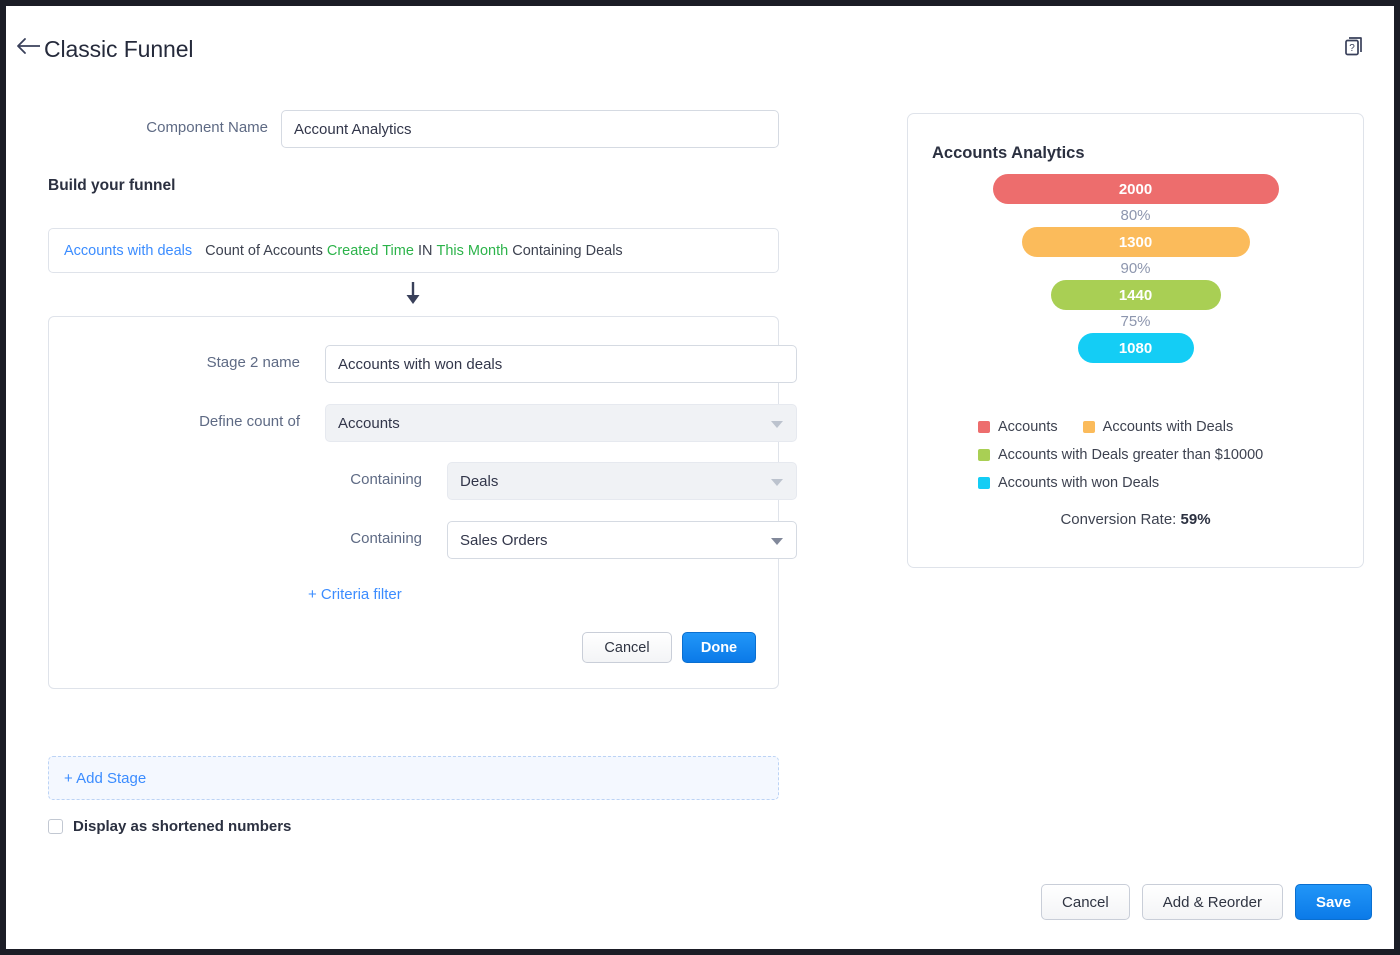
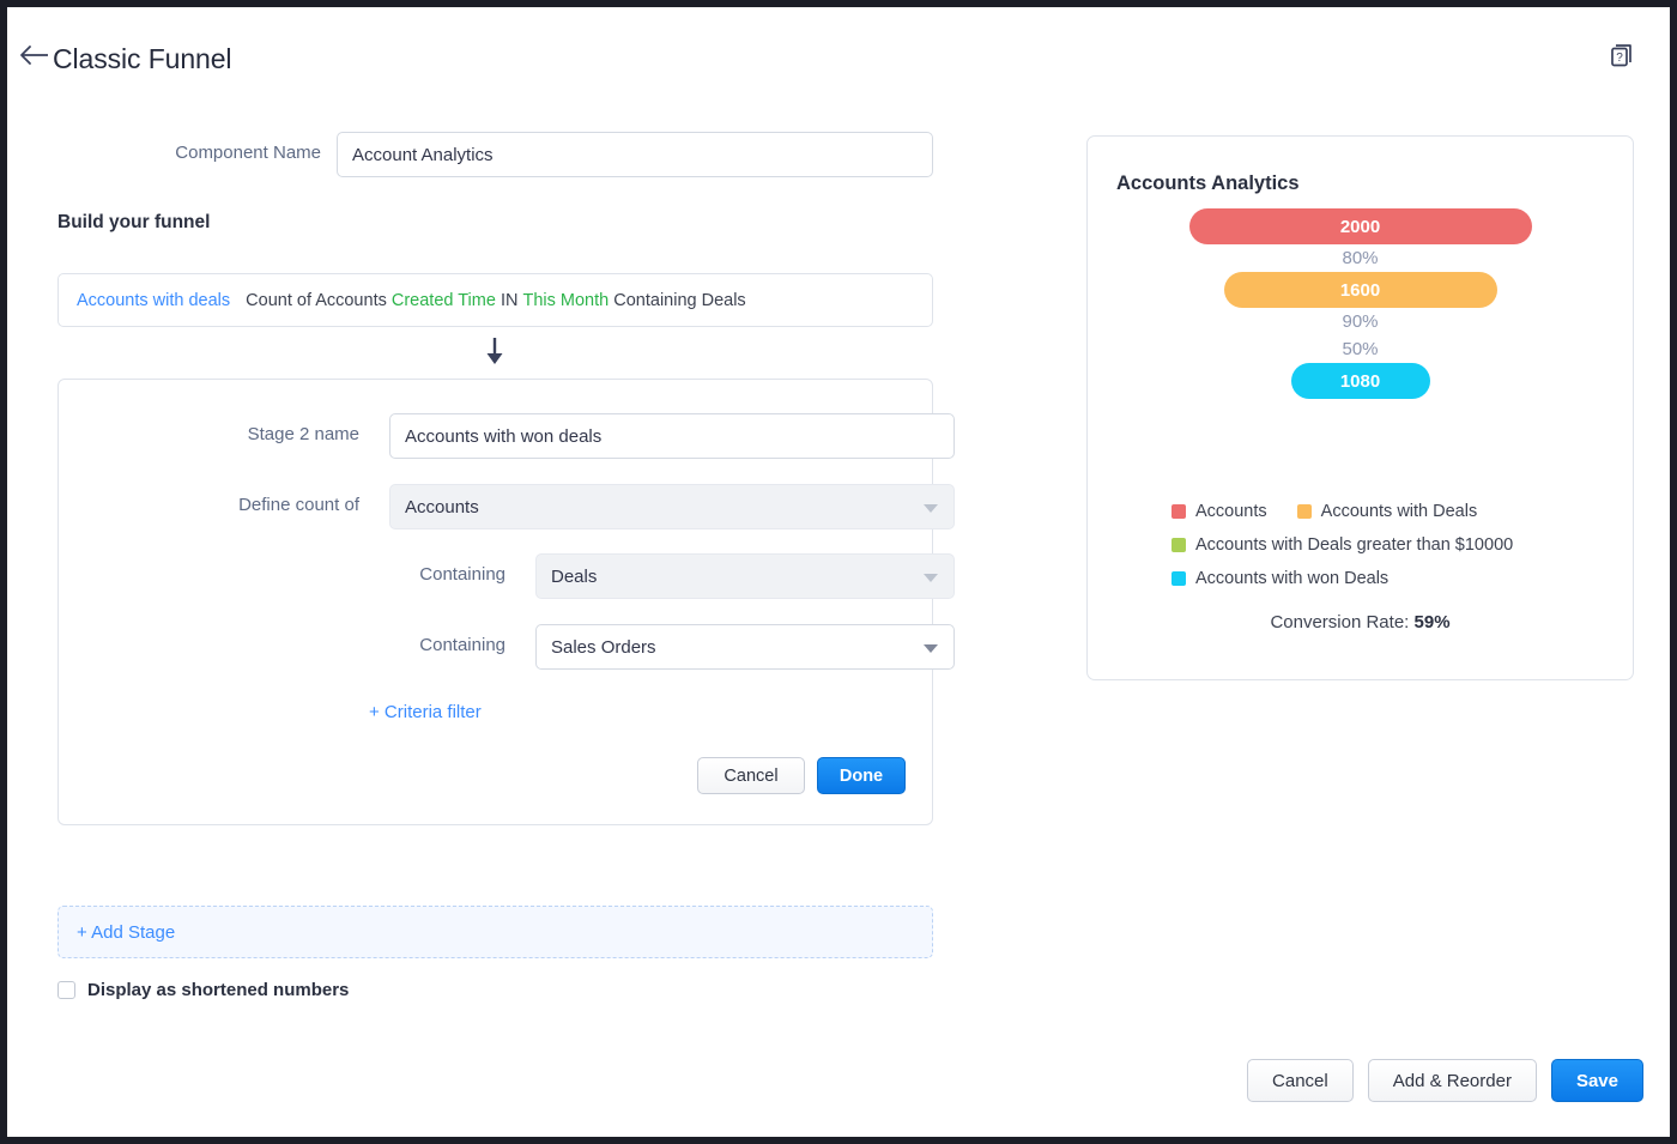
  Classic Funnel
  ?
  Component Name
  Account Analytics
  Build your funnel
  Accounts with deals
  Count of Accounts
  Created Time
  IN
  This Month
  Containing Deals
  Stage 2 name
  Accounts with won deals
  Define count of
  Accounts
  Containing
  Deals
  Containing
  Sales Orders
  + Criteria filter
  Cancel
  Done
  + Add Stage
  Display as shortened numbers
  Accounts Analytics
  2000
  80%
- 1300
+ 1600
  90%
- 1440
- 75%
+ 50%
  1080
  Accounts
  Accounts with Deals
  Accounts with Deals greater than $10000
  Accounts with won Deals
  Conversion Rate: 59%
  Cancel
  Add & Reorder
  Save
